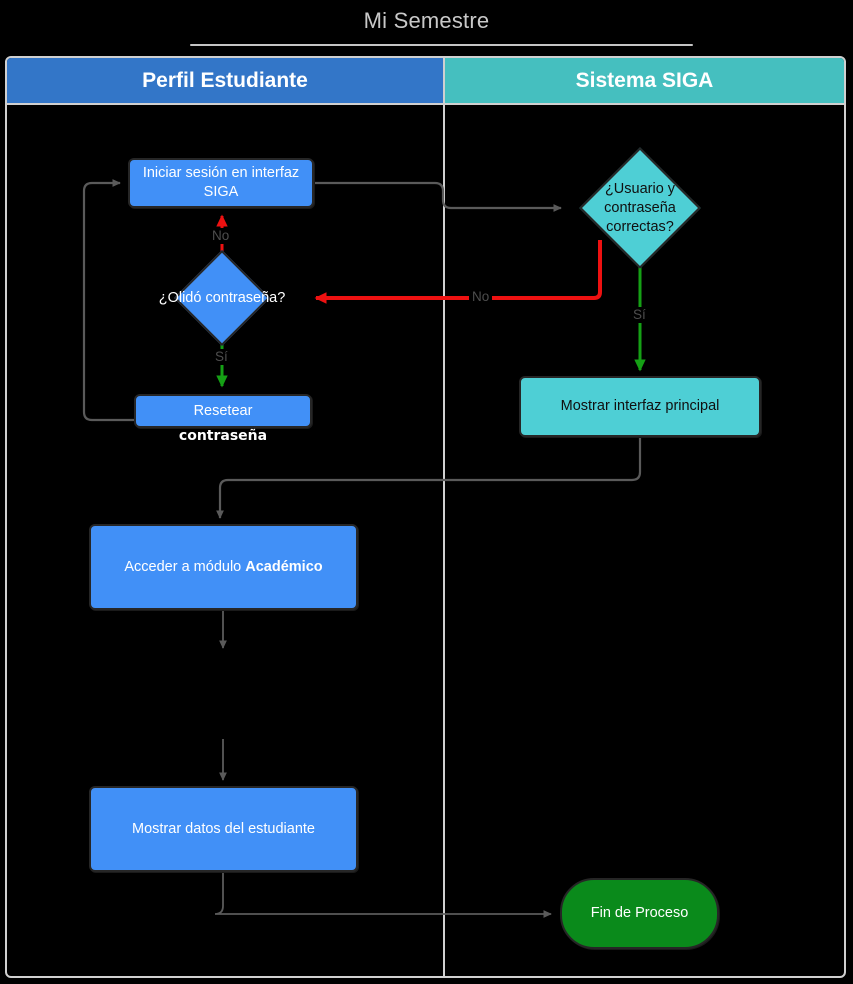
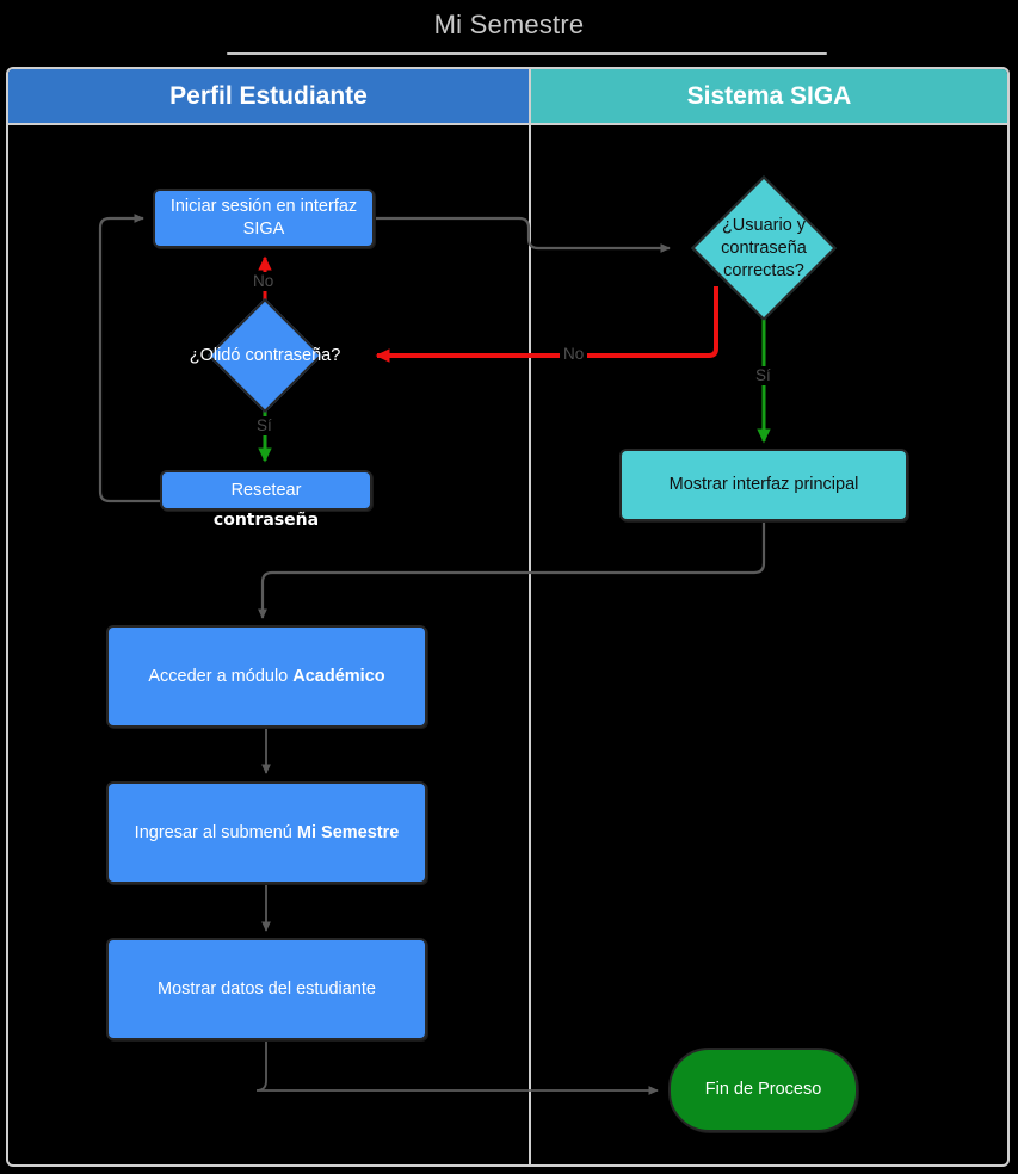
  Mi Semestre
  Perfil Estudiante
  Sistema SIGA
  Iniciar sesión en interfaz SIGA
  ¿Olidó contraseña?
  Resetear
  contraseña
  ¿Usuario y contraseña correctas?
  Mostrar interfaz principal
  Acceder a módulo Académico
+ Ingresar al submenú Mi Semestre
  Mostrar datos del estudiante
  Fin de Proceso
  No
  Sí
  No
  Sí
